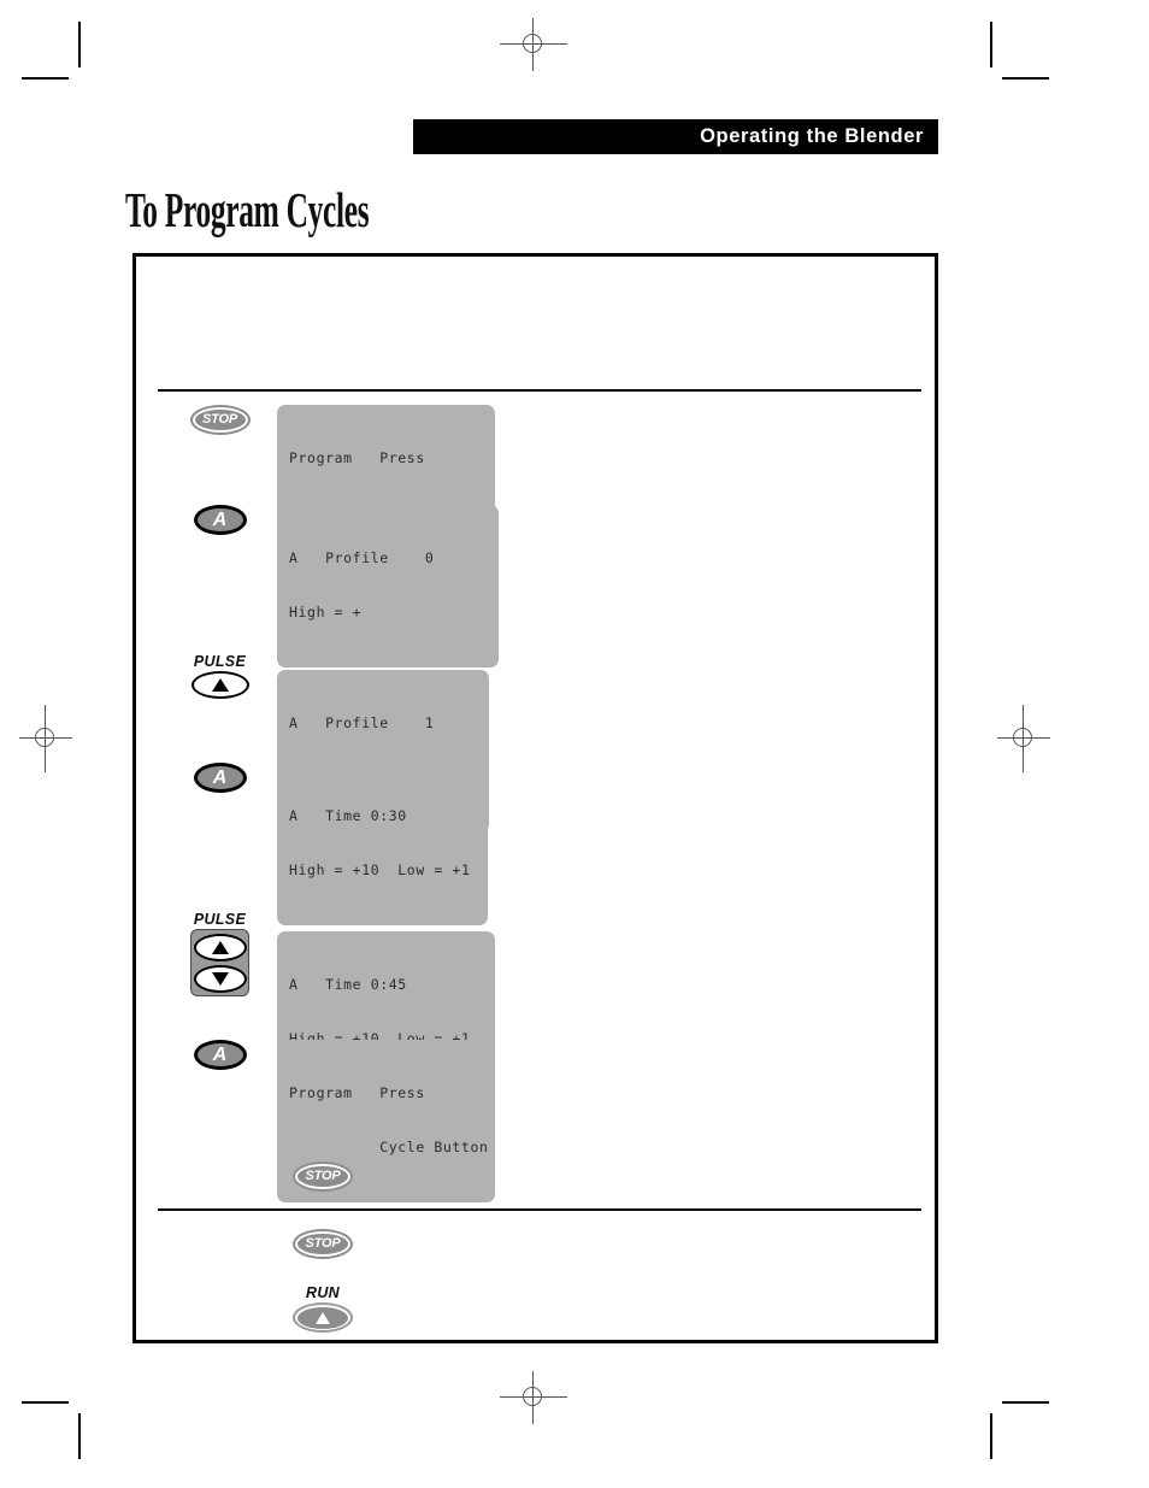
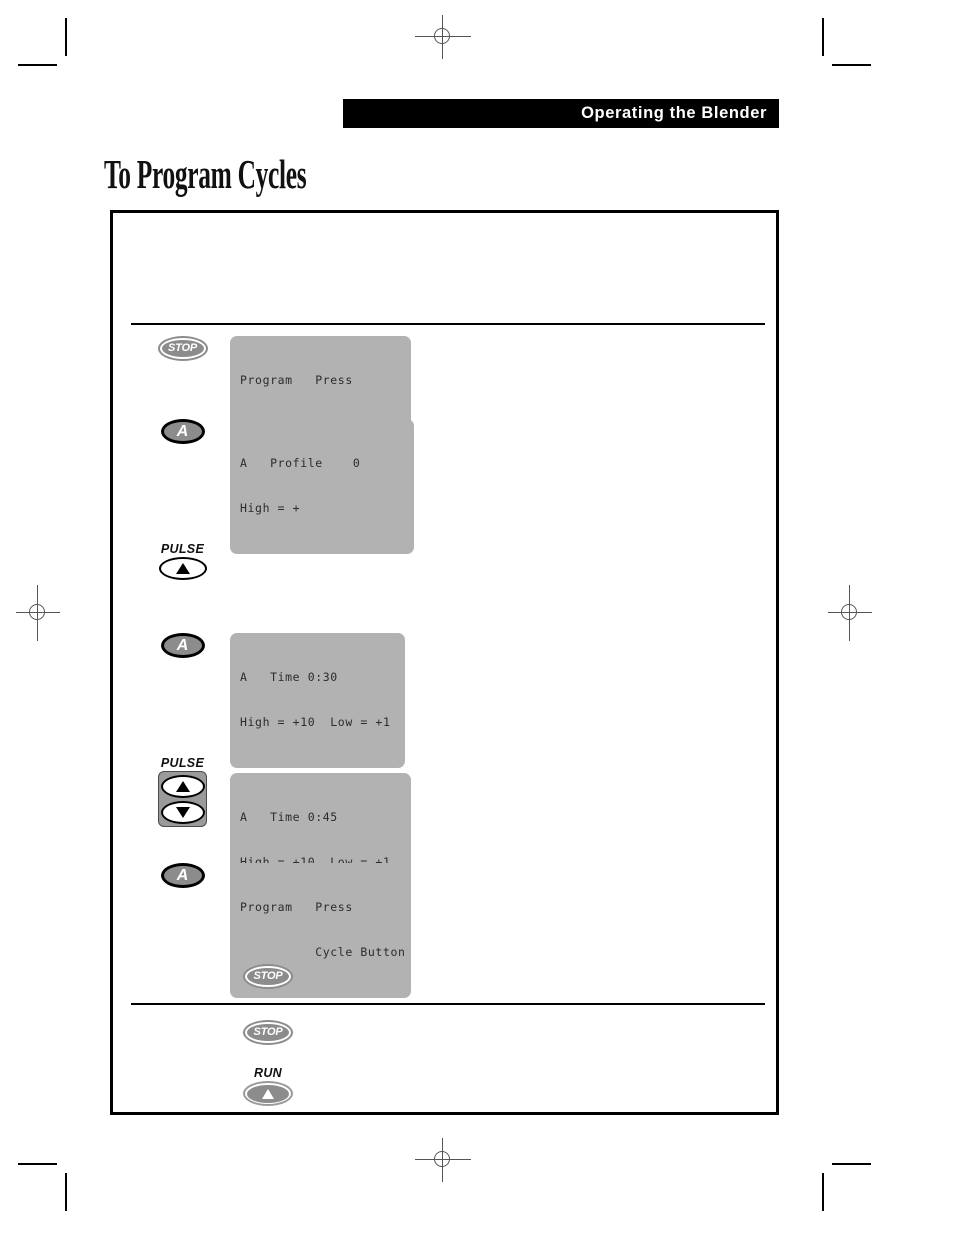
  Operating the Blender
  To Program Cycles
  STOP
  Program Press
  A
  A Profile 0
  High = +
  PULSE
- A Profile 1
  A
  A Time 0:30
  High = +10 Low = +1
  PULSE
  A Time 0:45
  High = +10 Low = +1
  A
  Program Press
  Cycle Button
  STOP
  STOP
  RUN
